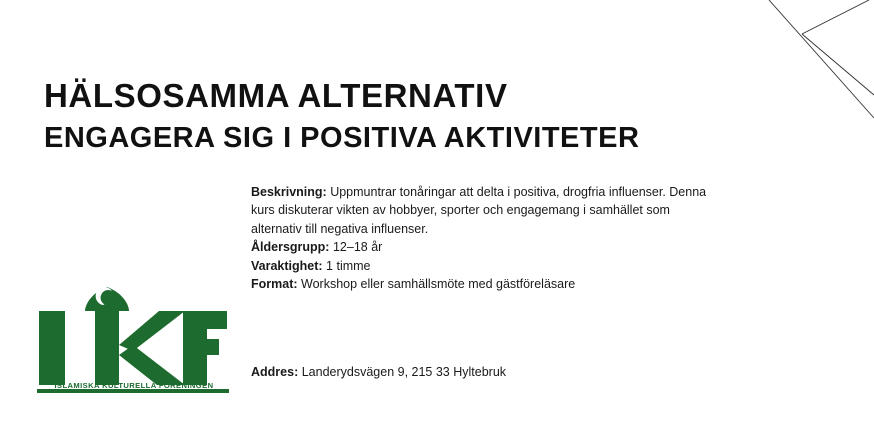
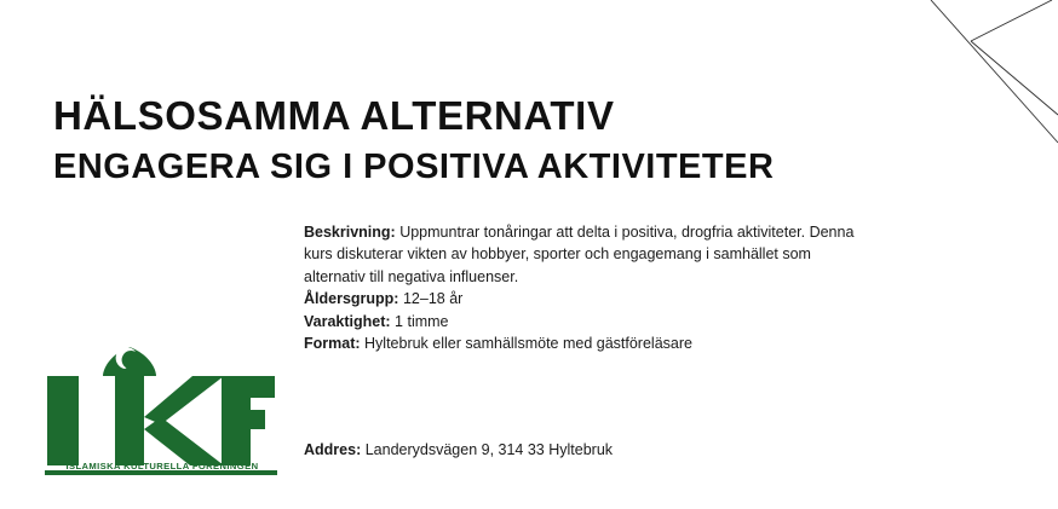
  HÄLSOSAMMA ALTERNATIV
  ENGAGERA SIG I POSITIVA AKTIVITETER
- Beskrivning: Uppmuntrar tonåringar att delta i positiva, drogfria influenser. Denna kurs diskuterar vikten av hobbyer, sporter och engagemang i samhället som alternativ till negativa influenser.
+ Beskrivning: Uppmuntrar tonåringar att delta i positiva, drogfria aktiviteter. Denna kurs diskuterar vikten av hobbyer, sporter och engagemang i samhället som alternativ till negativa influenser.
  Åldersgrupp: 12–18 år
  Varaktighet: 1 timme
- Format: Workshop eller samhällsmöte med gästföreläsare
+ Format: Hyltebruk eller samhällsmöte med gästföreläsare
- Addres: Landerydsvägen 9, 215 33 Hyltebruk
+ Addres: Landerydsvägen 9, 314 33 Hyltebruk
  ISLAMISKA KULTURELLA FÖRENINGEN
